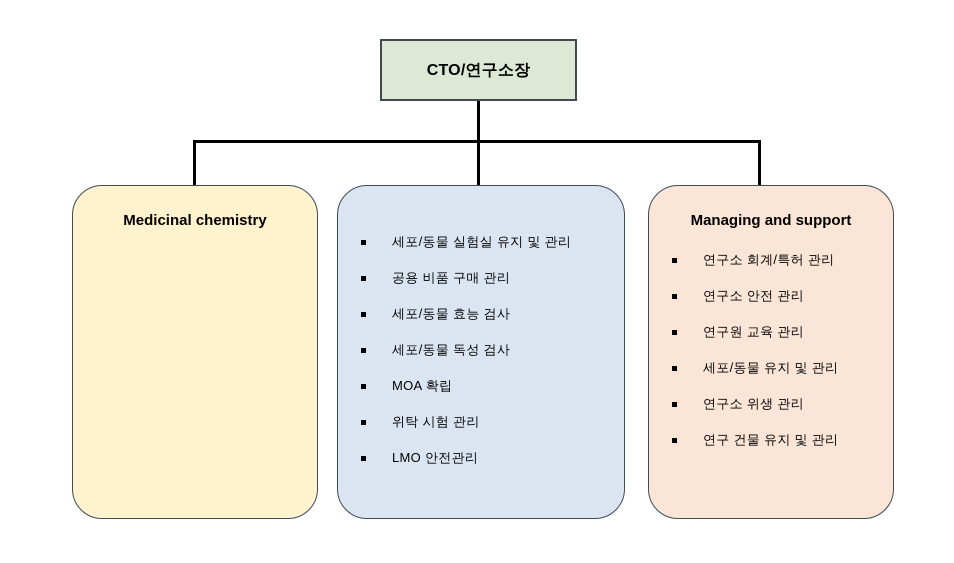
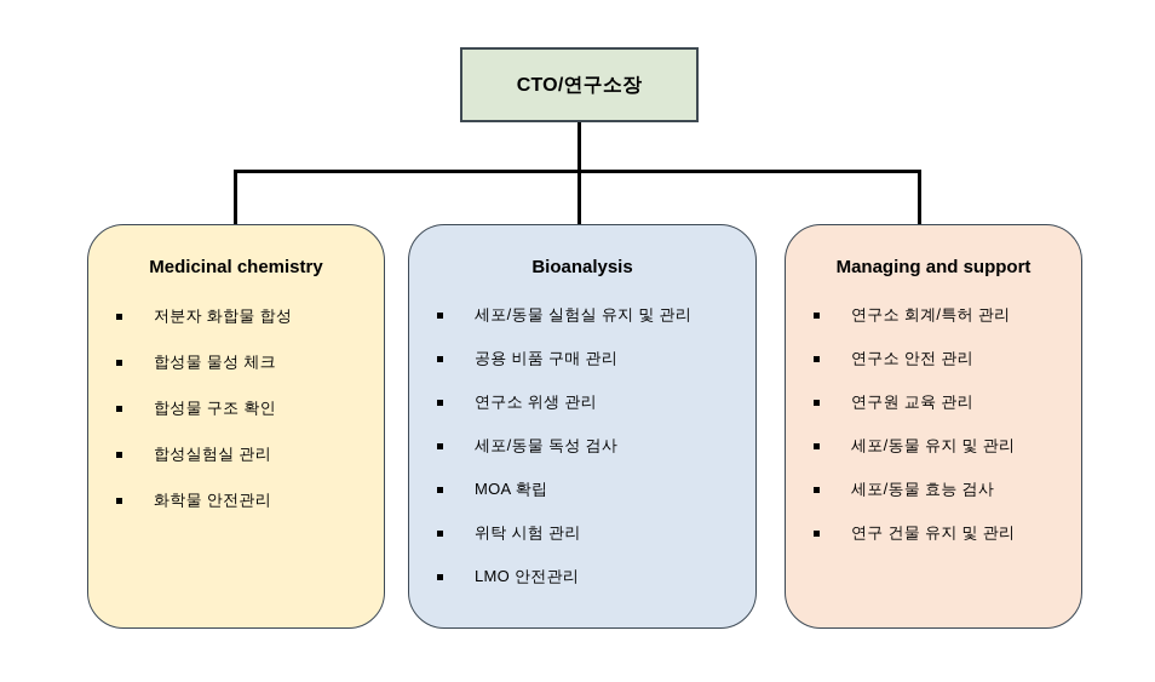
  CTO/연구소장
  Medicinal chemistry
+ 저분자 화합물 합성
+ 합성물 물성 체크
+ 합성물 구조 확인
+ 합성실험실 관리
+ 화학물 안전관리
+ Bioanalysis
  세포/동물 실험실 유지 및 관리
  공용 비품 구매 관리
- 세포/동물 효능 검사
+ 연구소 위생 관리
  세포/동물 독성 검사
  MOA 확립
  위탁 시험 관리
  LMO 안전관리
  Managing and support
  연구소 회계/특허 관리
  연구소 안전 관리
  연구원 교육 관리
  세포/동물 유지 및 관리
- 연구소 위생 관리
+ 세포/동물 효능 검사
  연구 건물 유지 및 관리
